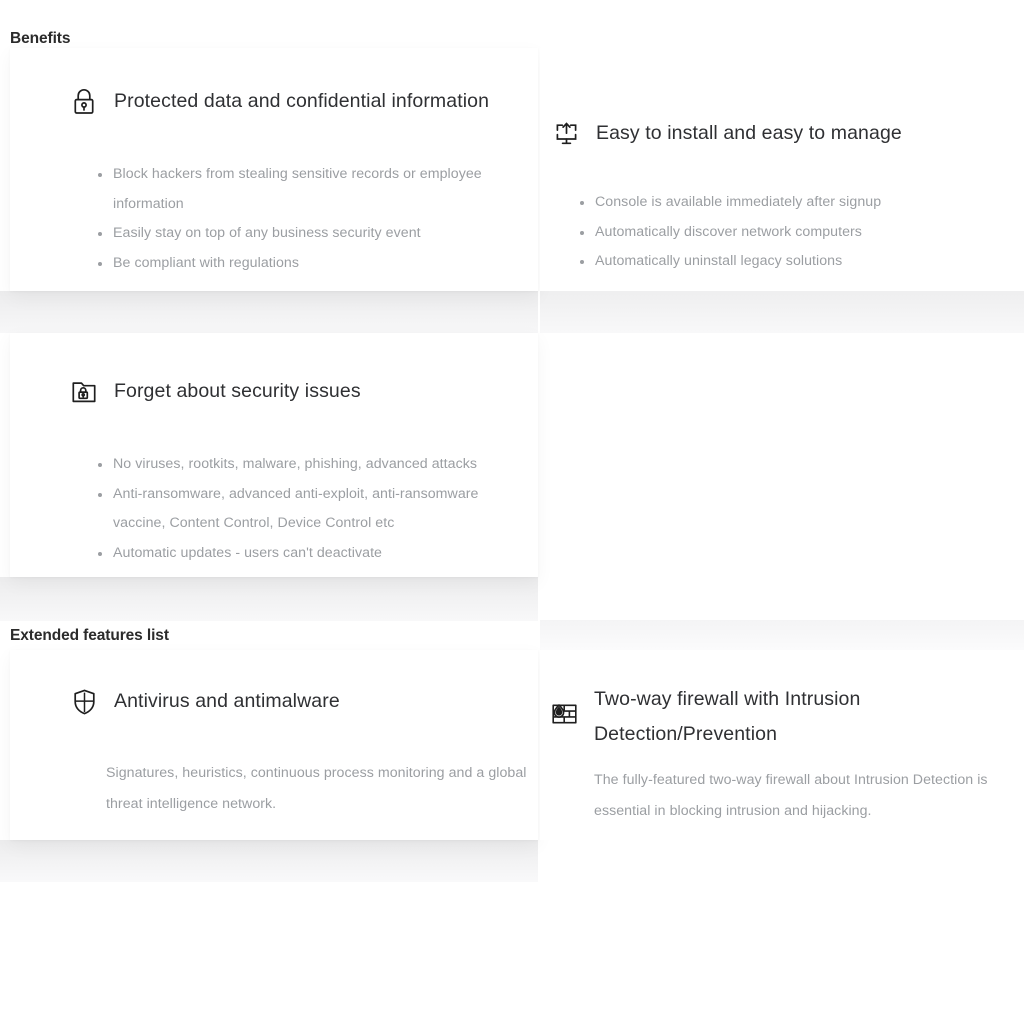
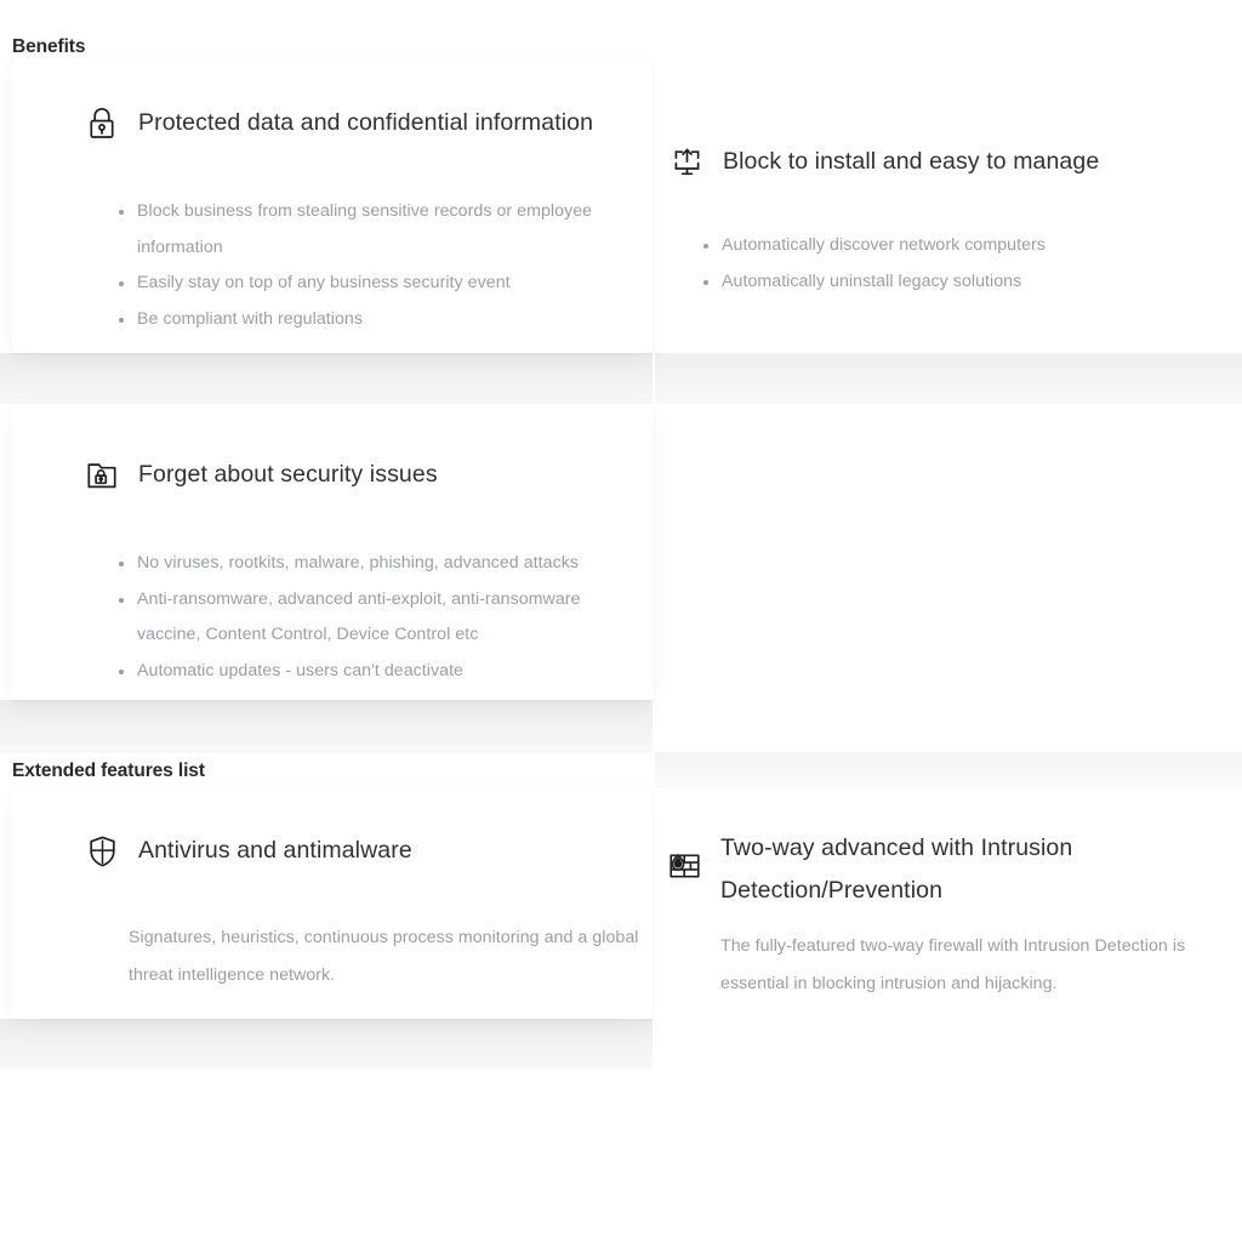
  Benefits
  Protected data and confidential information
- Block hackers from stealing sensitive records or employee information
+ Block business from stealing sensitive records or employee information
  Easily stay on top of any business security event
  Be compliant with regulations
- Easy to install and easy to manage
+ Block to install and easy to manage
- Console is available immediately after signup
  Automatically discover network computers
  Automatically uninstall legacy solutions
  Forget about security issues
  No viruses, rootkits, malware, phishing, advanced attacks
  Anti-ransomware, advanced anti-exploit, anti-ransomware vaccine, Content Control, Device Control etc
  Automatic updates - users can't deactivate
  Extended features list
  Antivirus and antimalware
  Signatures, heuristics, continuous process monitoring and a global threat intelligence network.
- Two-way firewall with Intrusion Detection/Prevention
+ Two-way advanced with Intrusion Detection/Prevention
- The fully-featured two-way firewall about Intrusion Detection is essential in blocking intrusion and hijacking.
+ The fully-featured two-way firewall with Intrusion Detection is essential in blocking intrusion and hijacking.
